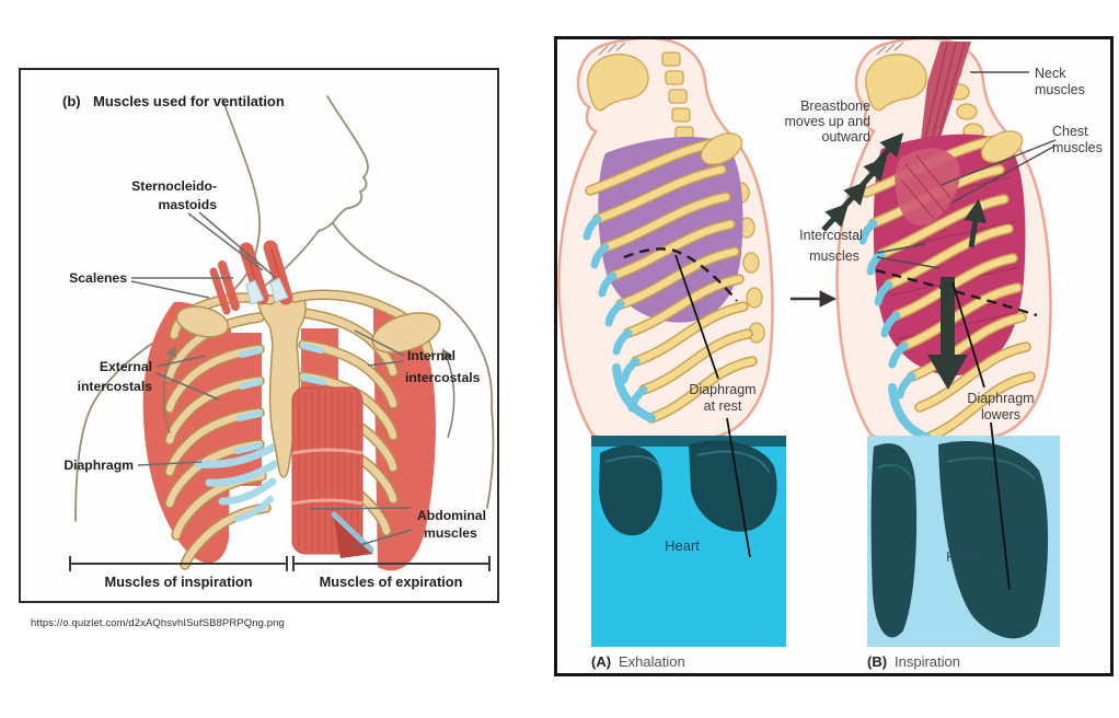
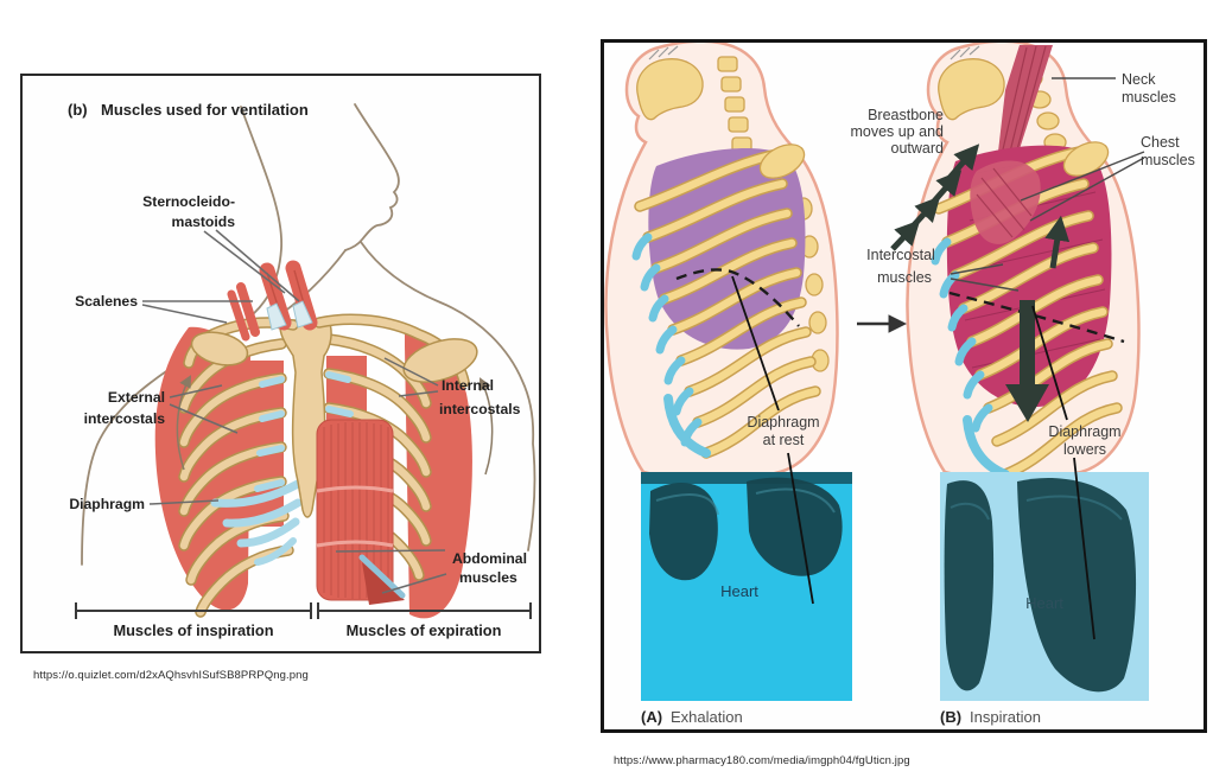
  (b)
  Muscles used for ventilation
  Sternocleido-
  mastoids
  Scalenes
  External
  intercostals
  Internal
  intercostals
  Diaphragm
  Abdominal
  muscles
  Muscles of inspiration
  Muscles of expiration
  https://o.quizlet.com/d2xAQhsvhISufSB8PRPQng.png
  Breastbone
  moves up and
  outward
  Neck
  muscles
  Chest
  muscles
  Intercostal
  muscles
  Diaphragm
  at rest
  Diaphragm
  lowers
  Heart
  Heart
  (A)
  Exhalation
  (B)
  Inspiration
+ https://www.pharmacy180.com/media/imgph04/fgUticn.jpg
